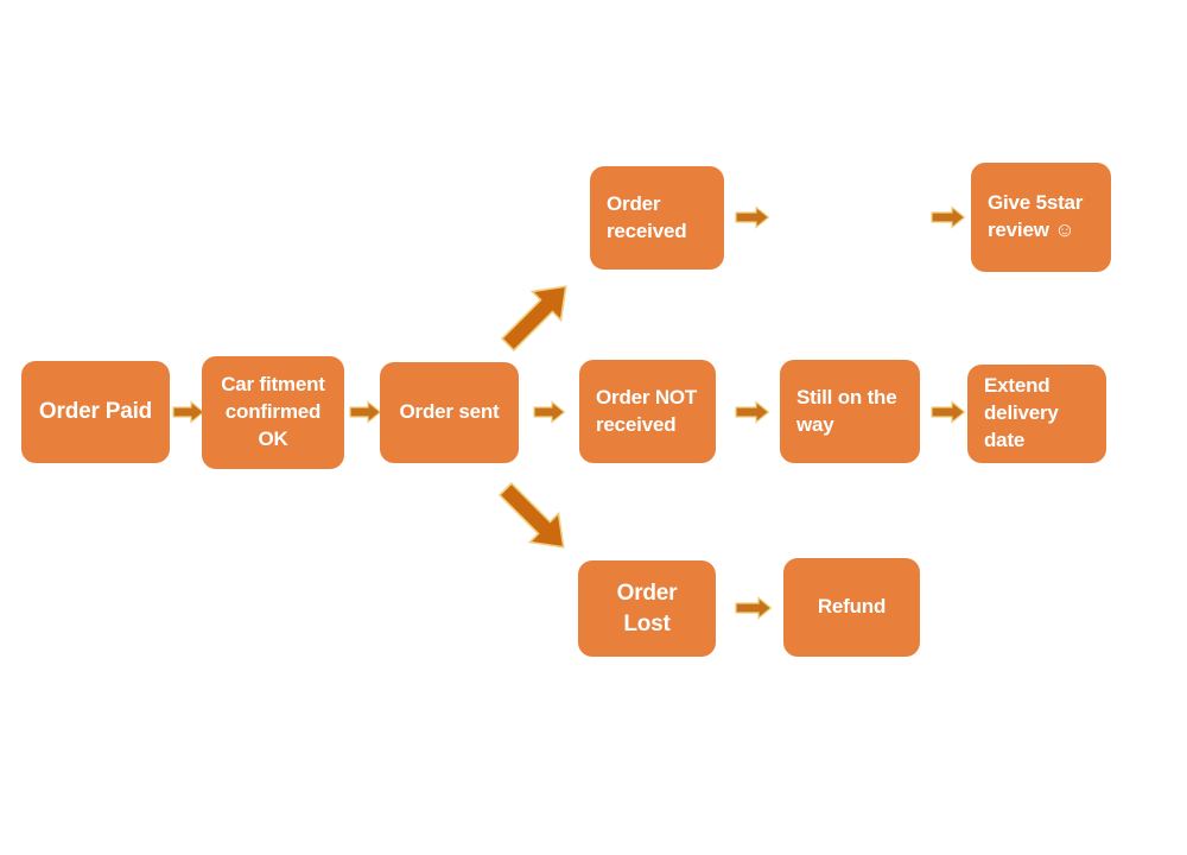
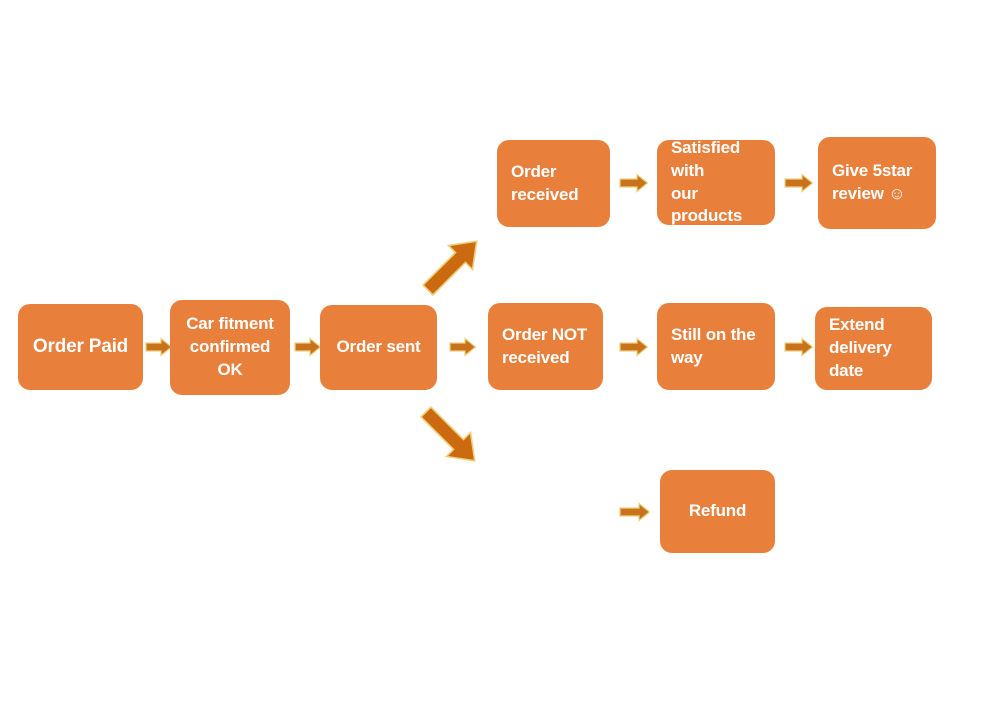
  Order Paid
  Car fitment
  confirmed OK
  Order sent
  Order
  received
+ Satisfied with
+ our products
  Give 5star
  review ☺
  Order NOT
  received
  Still on the
  way
  Extend
  delivery date
- Order Lost
  Refund
